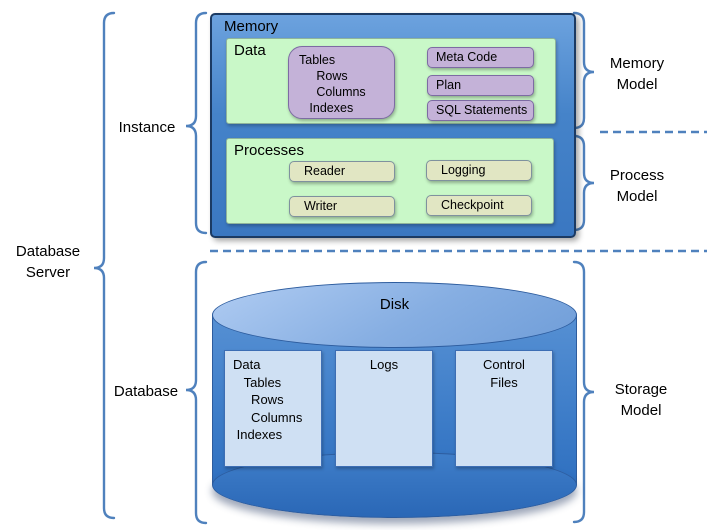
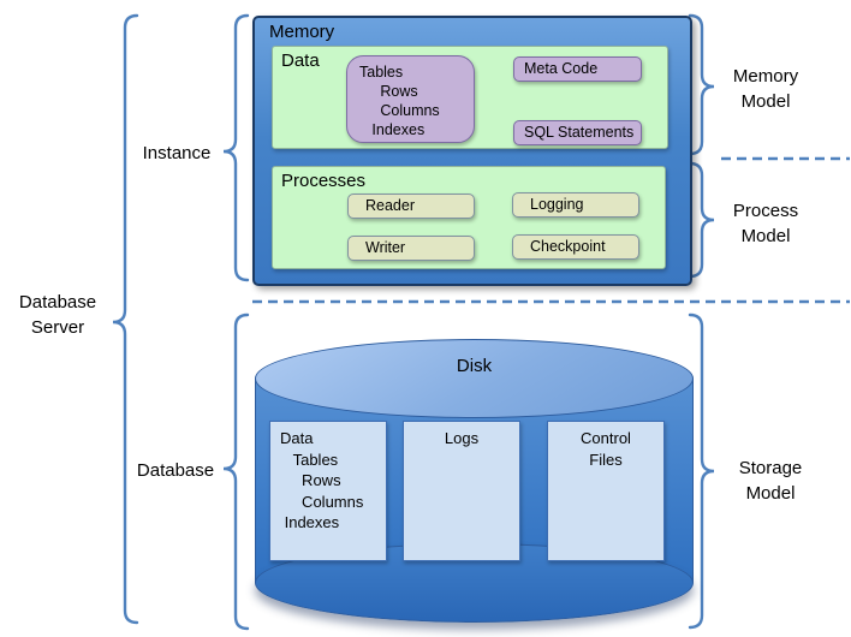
  Database
  Server
  Instance
  Database
  Memory
  Model
  Process
  Model
  Storage
  Model
  Memory
  Data
  Tables
  Rows
  Columns
  Indexes
  Meta Code
- Plan
  SQL Statements
  Processes
  Reader
  Logging
  Writer
  Checkpoint
  Disk
  Data
  Tables
  Rows
  Columns
  Indexes
  Logs
  Control
  Files
